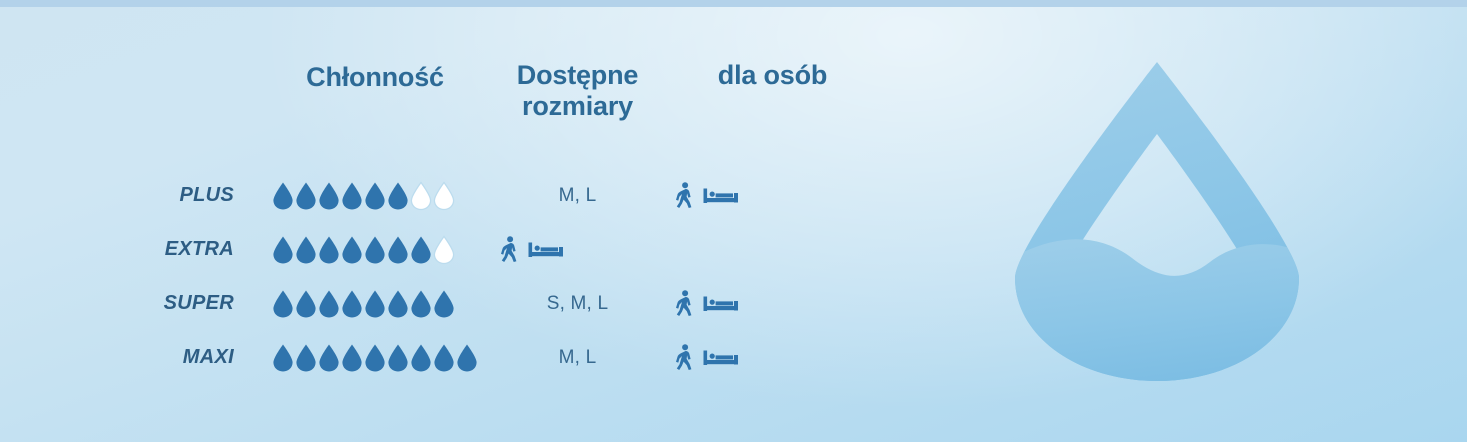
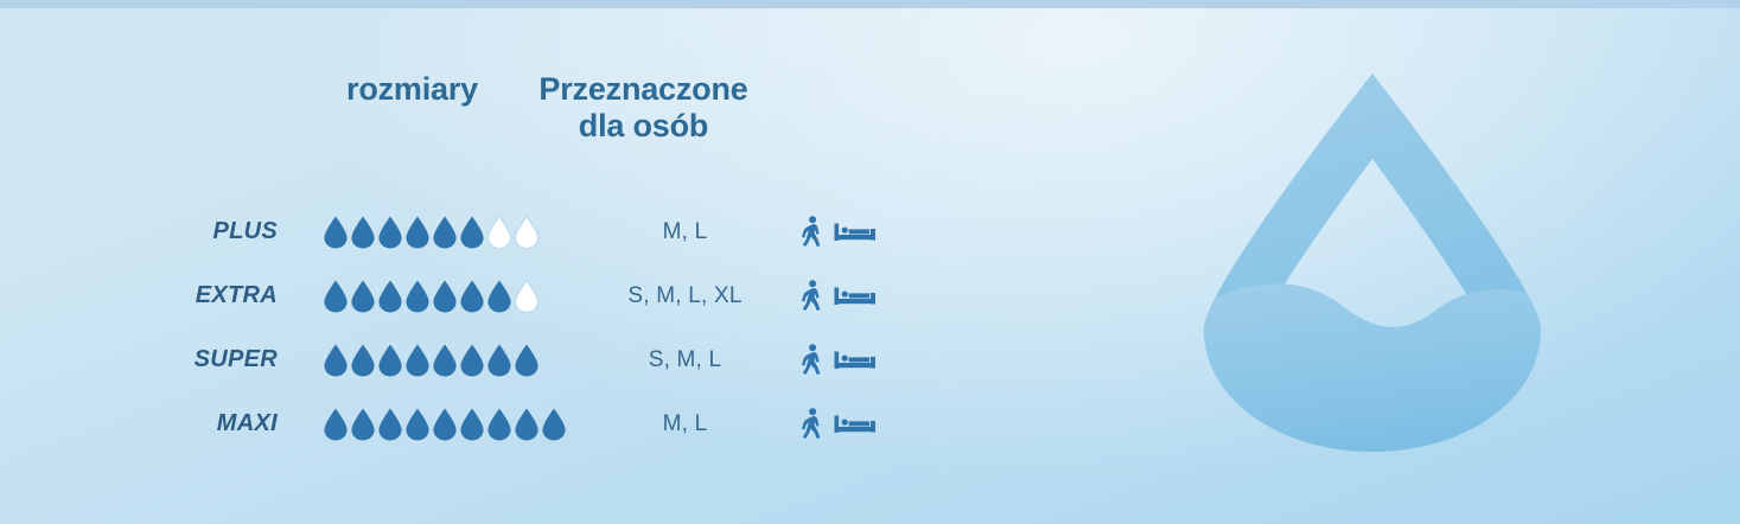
- Chłonność
- Dostępne
  rozmiary
+ Przeznaczone
  dla osób
  PLUS
  M, L
  EXTRA
+ S, M, L, XL
  SUPER
  S, M, L
  MAXI
  M, L
